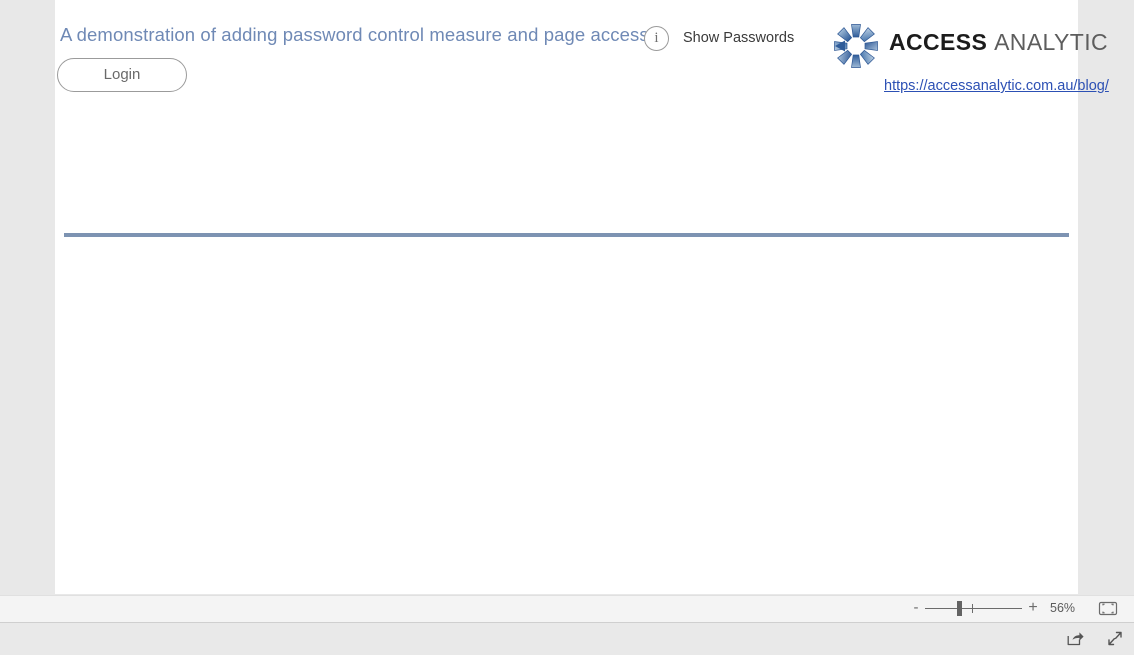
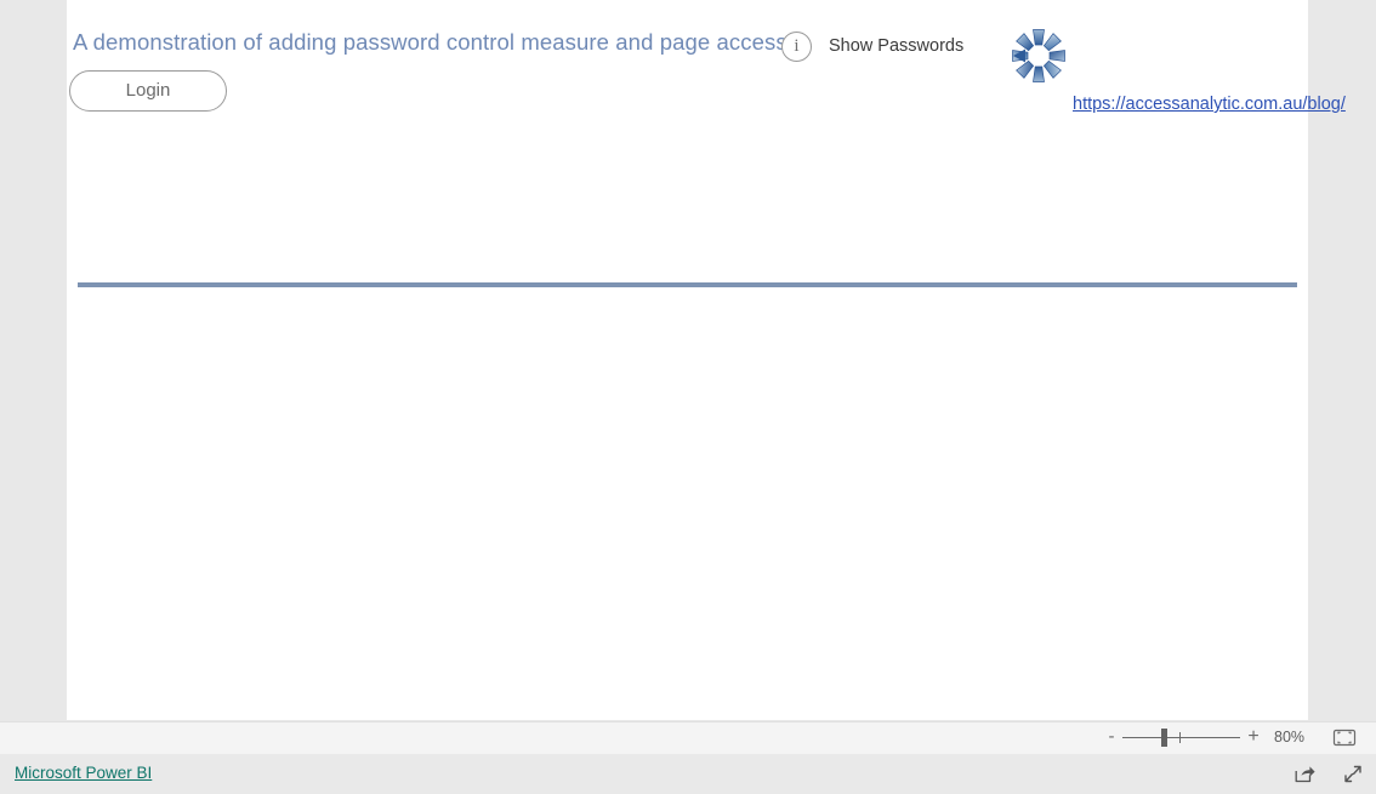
  A demonstration of adding password control measure and page acces
  i
  Show Passwords
  Login
- ACCESS ANALYTIC
  https://accessanalytic.com.au/blog/
  -
  +
- 56%
+ 80%
+ Microsoft Power BI
